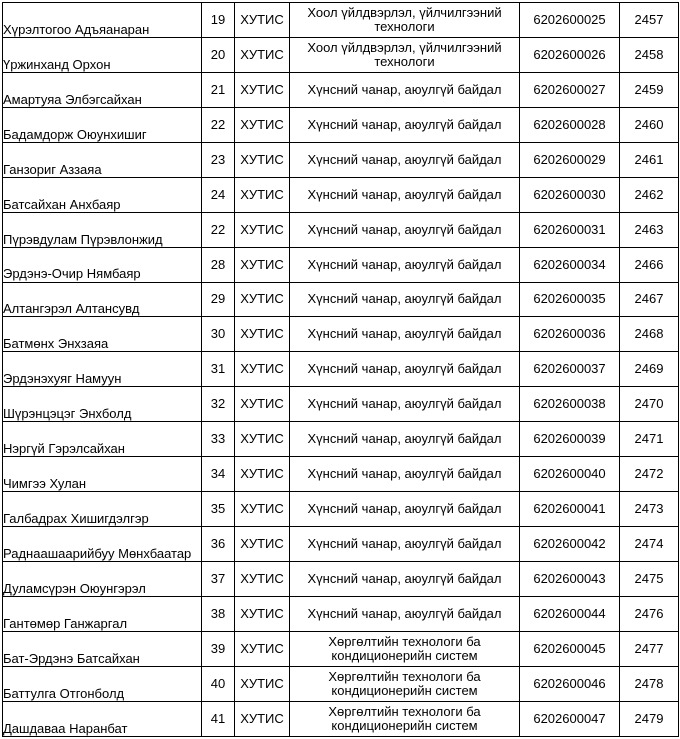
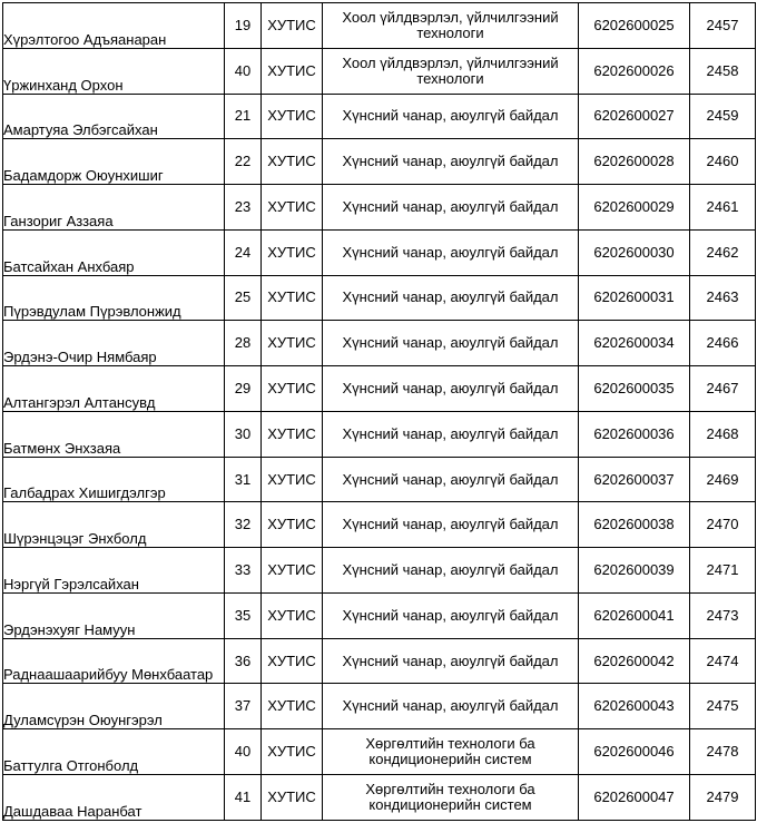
  Хүрэлтогоо Адъяанаран	19	ХУТИС	Хоол үйлдвэрлэл, үйлчилгээний технологи	6202600025	2457
- Үржинханд Орхон	20	ХУТИС	Хоол үйлдвэрлэл, үйлчилгээний технологи	6202600026	2458
+ Үржинханд Орхон	40	ХУТИС	Хоол үйлдвэрлэл, үйлчилгээний технологи	6202600026	2458
  Амартуяа Элбэгсайхан	21	ХУТИС	Хүнсний чанар, аюулгүй байдал	6202600027	2459
  Бадамдорж Оюунхишиг	22	ХУТИС	Хүнсний чанар, аюулгүй байдал	6202600028	2460
  Ганзориг Аззаяа	23	ХУТИС	Хүнсний чанар, аюулгүй байдал	6202600029	2461
  Батсайхан Анхбаяр	24	ХУТИС	Хүнсний чанар, аюулгүй байдал	6202600030	2462
- Пүрэвдулам Пүрэвлонжид	22	ХУТИС	Хүнсний чанар, аюулгүй байдал	6202600031	2463
+ Пүрэвдулам Пүрэвлонжид	25	ХУТИС	Хүнсний чанар, аюулгүй байдал	6202600031	2463
  Эрдэнэ-Очир Нямбаяр	28	ХУТИС	Хүнсний чанар, аюулгүй байдал	6202600034	2466
  Алтангэрэл Алтансувд	29	ХУТИС	Хүнсний чанар, аюулгүй байдал	6202600035	2467
  Батмөнх Энхзаяа	30	ХУТИС	Хүнсний чанар, аюулгүй байдал	6202600036	2468
- Эрдэнэхуяг Намуун	31	ХУТИС	Хүнсний чанар, аюулгүй байдал	6202600037	2469
+ Галбадрах Хишигдэлгэр	31	ХУТИС	Хүнсний чанар, аюулгүй байдал	6202600037	2469
  Шүрэнцэцэг Энхболд	32	ХУТИС	Хүнсний чанар, аюулгүй байдал	6202600038	2470
  Нэргүй Гэрэлсайхан	33	ХУТИС	Хүнсний чанар, аюулгүй байдал	6202600039	2471
- Чимгээ Хулан	34	ХУТИС	Хүнсний чанар, аюулгүй байдал	6202600040	2472
- Галбадрах Хишигдэлгэр	35	ХУТИС	Хүнсний чанар, аюулгүй байдал	6202600041	2473
+ Эрдэнэхуяг Намуун	35	ХУТИС	Хүнсний чанар, аюулгүй байдал	6202600041	2473
  Раднаашаарийбуу Мөнхбаатар	36	ХУТИС	Хүнсний чанар, аюулгүй байдал	6202600042	2474
  Дуламсүрэн Оюунгэрэл	37	ХУТИС	Хүнсний чанар, аюулгүй байдал	6202600043	2475
- Гантөмөр Ганжаргал	38	ХУТИС	Хүнсний чанар, аюулгүй байдал	6202600044	2476
- Бат-Эрдэнэ Батсайхан	39	ХУТИС	Хөргөлтийн технологи ба кондиционерийн систем	6202600045	2477
  Баттулга Отгонболд	40	ХУТИС	Хөргөлтийн технологи ба кондиционерийн систем	6202600046	2478
  Дашдаваа Наранбат	41	ХУТИС	Хөргөлтийн технологи ба кондиционерийн систем	6202600047	2479
